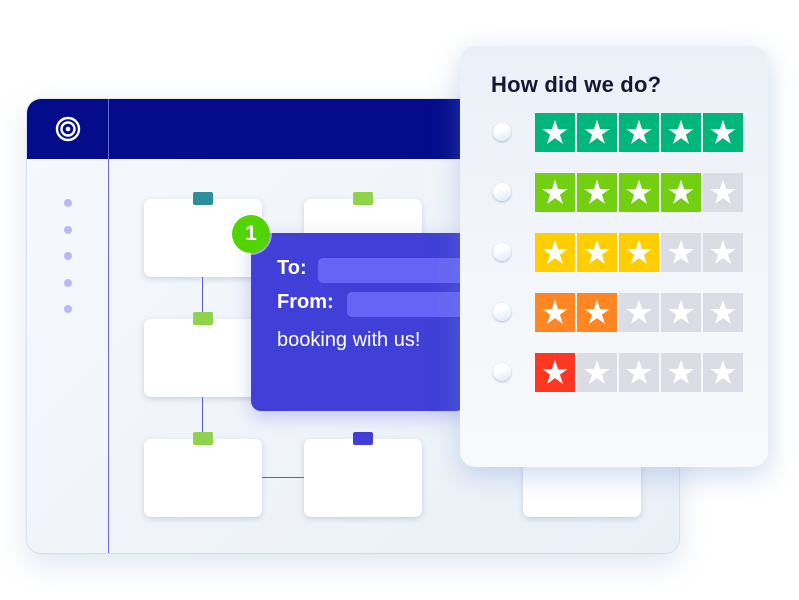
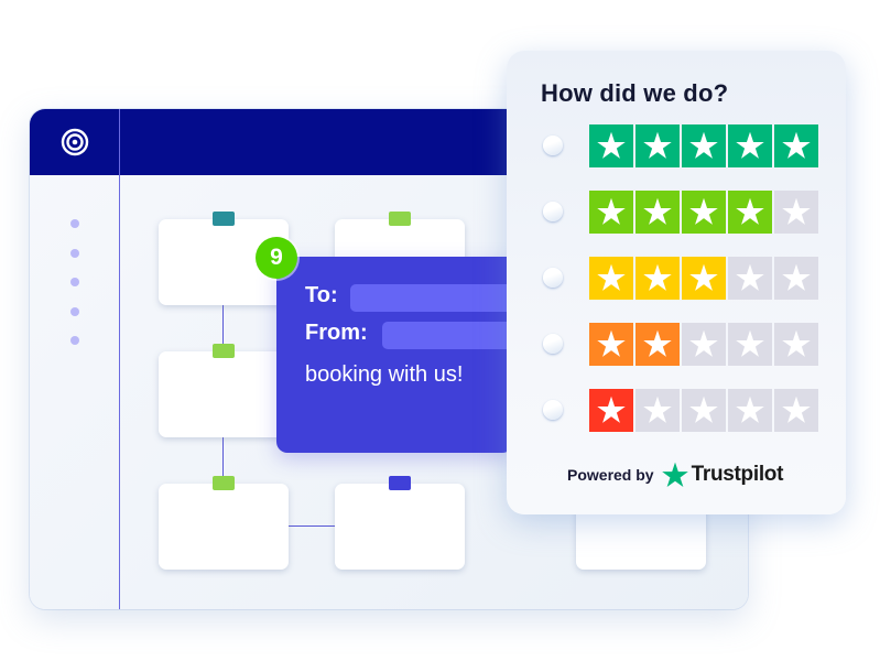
  To:
  From:
  booking with us!
- 1
+ 9
  How did we do?
+ Powered by
+ Trustpilot
